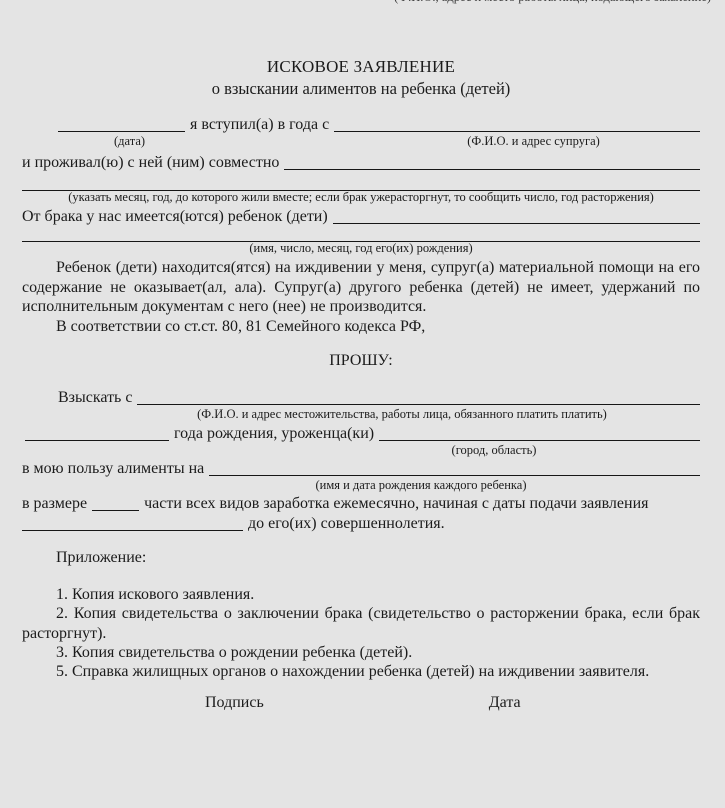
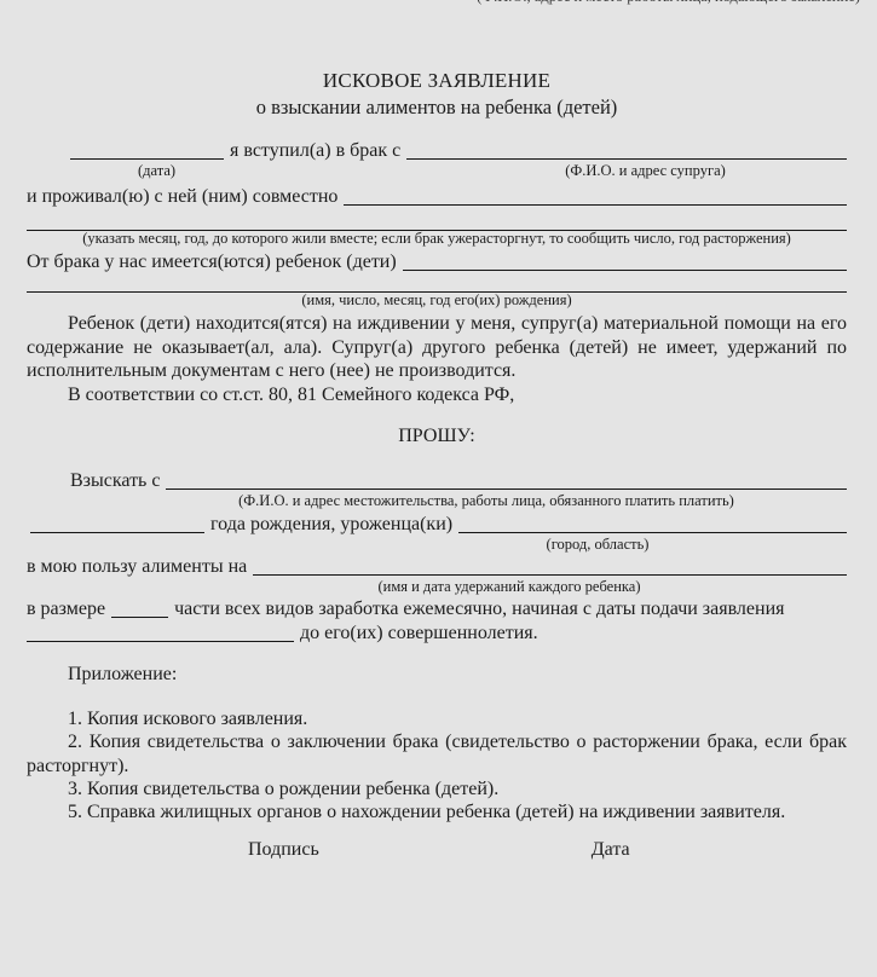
  ИСКОВОЕ ЗАЯВЛЕНИЕ
  о взыскании алиментов на ребенка (детей)
- я вступил(а) в года с
+ я вступил(а) в брак с
  (дата)
  (Ф.И.О. и адрес супруга)
  и проживал(ю) с ней (ним) совместно
  (указать месяц, год, до которого жили вместе; если брак ужерасторгнут, то сообщить число, год расторжения)
  От брака у нас имеется(ются) ребенок (дети)
  (имя, число, месяц, год его(их) рождения)
  Ребенок (дети) находится(ятся) на иждивении у меня, супруг(а) материальной помощи на его содержание не оказывает(ал, ала). Супруг(а) другого ребенка (детей) не имеет, удержаний по исполнительным документам с него (нее) не производится.
  В соответствии со ст.ст. 80, 81 Семейного кодекса РФ,
  ПРОШУ:
  Взыскать с
  (Ф.И.О. и адрес местожительства, работы лица, обязанного платить платить)
  года рождения, уроженца(ки)
  (город, область)
  в мою пользу алименты на
- (имя и дата рождения каждого ребенка)
+ (имя и дата удержаний каждого ребенка)
  в размере
  части всех видов заработка ежемесячно, начиная с даты подачи заявления
  до его(их) совершеннолетия.
  Приложение:
  1. Копия искового заявления.
  2. Копия свидетельства о заключении брака (свидетельство о расторжении брака, если брак расторгнут).
  3. Копия свидетельства о рождении ребенка (детей).
  5. Справка жилищных органов о нахождении ребенка (детей) на иждивении заявителя.
  Подпись
  Дата
